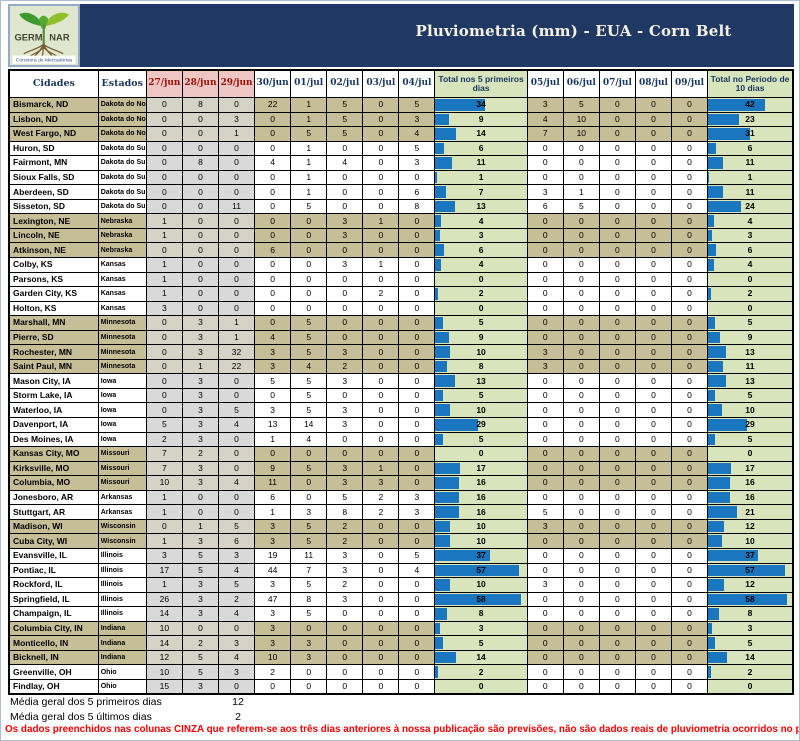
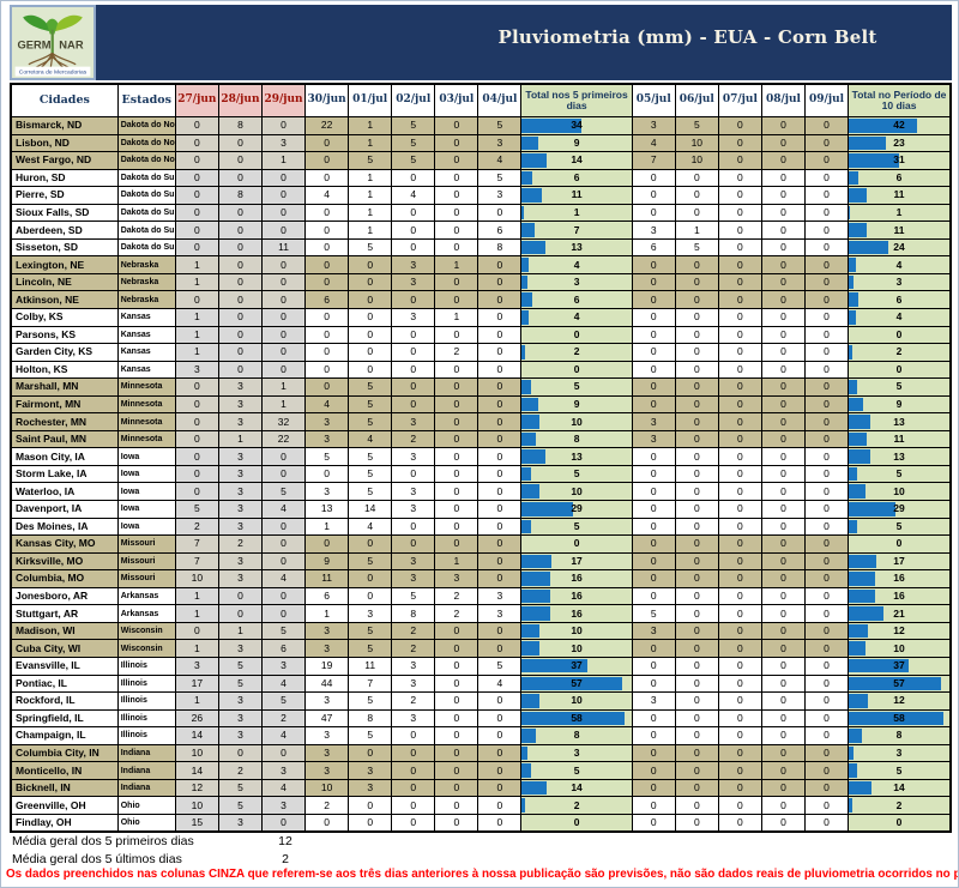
  GERM
  NAR
  Pluviometria (mm) - EUA - Corn Belt
  Cidades	Estados	27/jun	28/jun	29/jun	30/jun	01/jul	02/jul	03/jul	04/jul	Total nos 5 primeiros dias	05/jul	06/jul	07/jul	08/jul	09/jul	Total no Período de 10 dias
- Fairmont, MN		0	8	0	4	1	4	0	3	11	0	0	0	0	0	11
+ Pierre, SD		0	8	0	4	1	4	0	3	11	0	0	0	0	0	11
  Sioux Falls, SD		0	0	0	0	1	0	0	0	1	0	0	0	0	0	1
  Aberdeen, SD		0	0	0	0	1	0	0	6	7	3	1	0	0	0	11
  Sisseton, SD		0	0	11	0	5	0	0	8	13	6	5	0	0	0	24
  Lexington, NE		1	0	0	0	0	3	1	0	4	0	0	0	0	0	4
  Lincoln, NE		1	0	0	0	0	3	0	0	3	0	0	0	0	0	3
  Atkinson, NE		0	0	0	6	0	0	0	0	6	0	0	0	0	0	6
  Colby, KS		1	0	0	0	0	3	1	0	4	0	0	0	0	0	4
  Parsons, KS		1	0	0	0	0	0	0	0	0	0	0	0	0	0	0
  Garden City, KS		1	0	0	0	0	0	2	0	2	0	0	0	0	0	2
  Holton, KS		3	0	0	0	0	0	0	0	0	0	0	0	0	0	0
  Marshall, MN		0	3	1	0	5	0	0	0	5	0	0	0	0	0	5
- Pierre, SD		0	3	1	4	5	0	0	0	9	0	0	0	0	0	9
+ Fairmont, MN		0	3	1	4	5	0	0	0	9	0	0	0	0	0	9
  Rochester, MN		0	3	32	3	5	3	0	0	10	3	0	0	0	0	13
  Saint Paul, MN		0	1	22	3	4	2	0	0	8	3	0	0	0	0	11
  Mason City, IA		0	3	0	5	5	3	0	0	13	0	0	0	0	0	13
  Storm Lake, IA		0	3	0	0	5	0	0	0	5	0	0	0	0	0	5
  Waterloo, IA		0	3	5	3	5	3	0	0	10	0	0	0	0	0	10
  Davenport, IA		5	3	4	13	14	3	0	0	29	0	0	0	0	0	29
  Des Moines, IA		2	3	0	1	4	0	0	0	5	0	0	0	0	0	5
  Kansas City, MO		7	2	0	0	0	0	0	0	0	0	0	0	0	0	0
  Kirksville, MO		7	3	0	9	5	3	1	0	17	0	0	0	0	0	17
  Columbia, MO		10	3	4	11	0	3	3	0	16	0	0	0	0	0	16
  Jonesboro, AR		1	0	0	6	0	5	2	3	16	0	0	0	0	0	16
  Stuttgart, AR		1	0	0	1	3	8	2	3	16	5	0	0	0	0	21
  Madison, WI		0	1	5	3	5	2	0	0	10	3	0	0	0	0	12
  Cuba City, WI		1	3	6	3	5	2	0	0	10	0	0	0	0	0	10
  Evansville, IL		3	5	3	19	11	3	0	5	37	0	0	0	0	0	37
  Pontiac, IL		17	5	4	44	7	3	0	4	57	0	0	0	0	0	57
  Rockford, IL		1	3	5	3	5	2	0	0	10	3	0	0	0	0	12
  Springfield, IL		26	3	2	47	8	3	0	0	58	0	0	0	0	0	58
  Champaign, IL		14	3	4	3	5	0	0	0	8	0	0	0	0	0	8
  Columbia City, IN		10	0	0	3	0	0	0	0	3	0	0	0	0	0	3
  Monticello, IN		14	2	3	3	3	0	0	0	5	0	0	0	0	0	5
  Bicknell, IN		12	5	4	10	3	0	0	0	14	0	0	0	0	0	14
  Greenville, OH		10	5	3	2	0	0	0	0	2	0	0	0	0	0	2
  Findlay, OH		15	3	0	0	0	0	0	0	0	0	0	0	0	0	0
  Média geral dos 5 primeiros dias
  12
  Média geral dos 5 últimos dias
  2
  Os dados preenchidos nas colunas CINZA que referem-se aos três dias anteriores à nossa publicação são previsões, não são dados reais de pluviometria ocorridos no p
